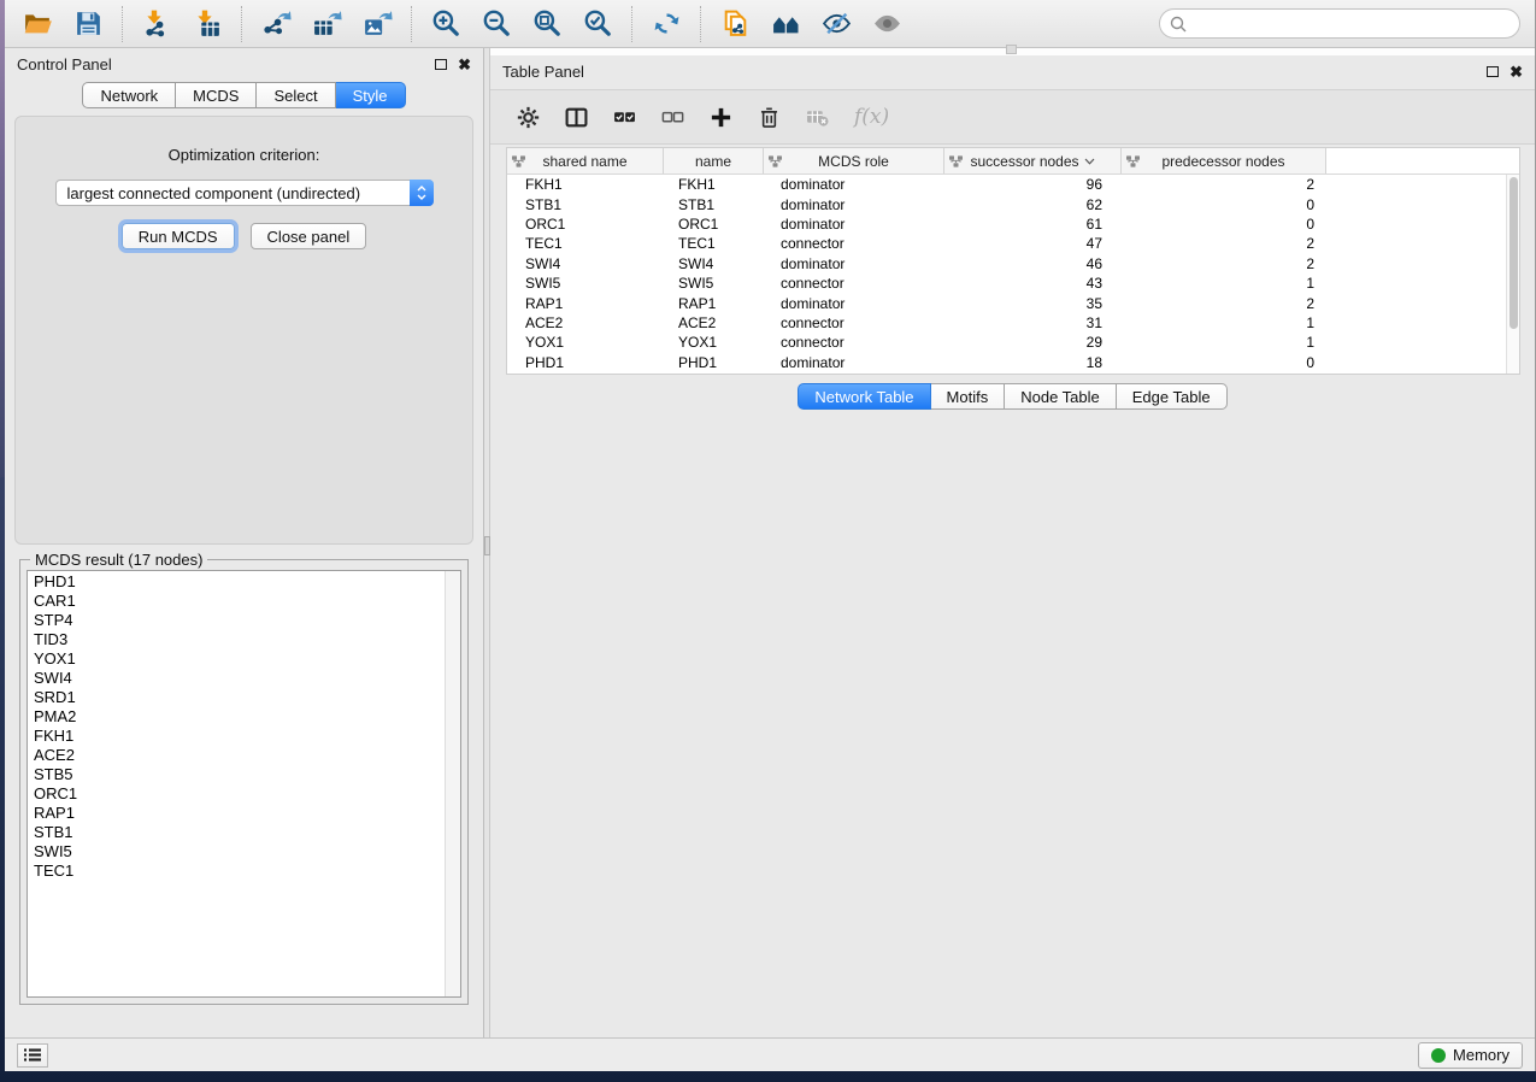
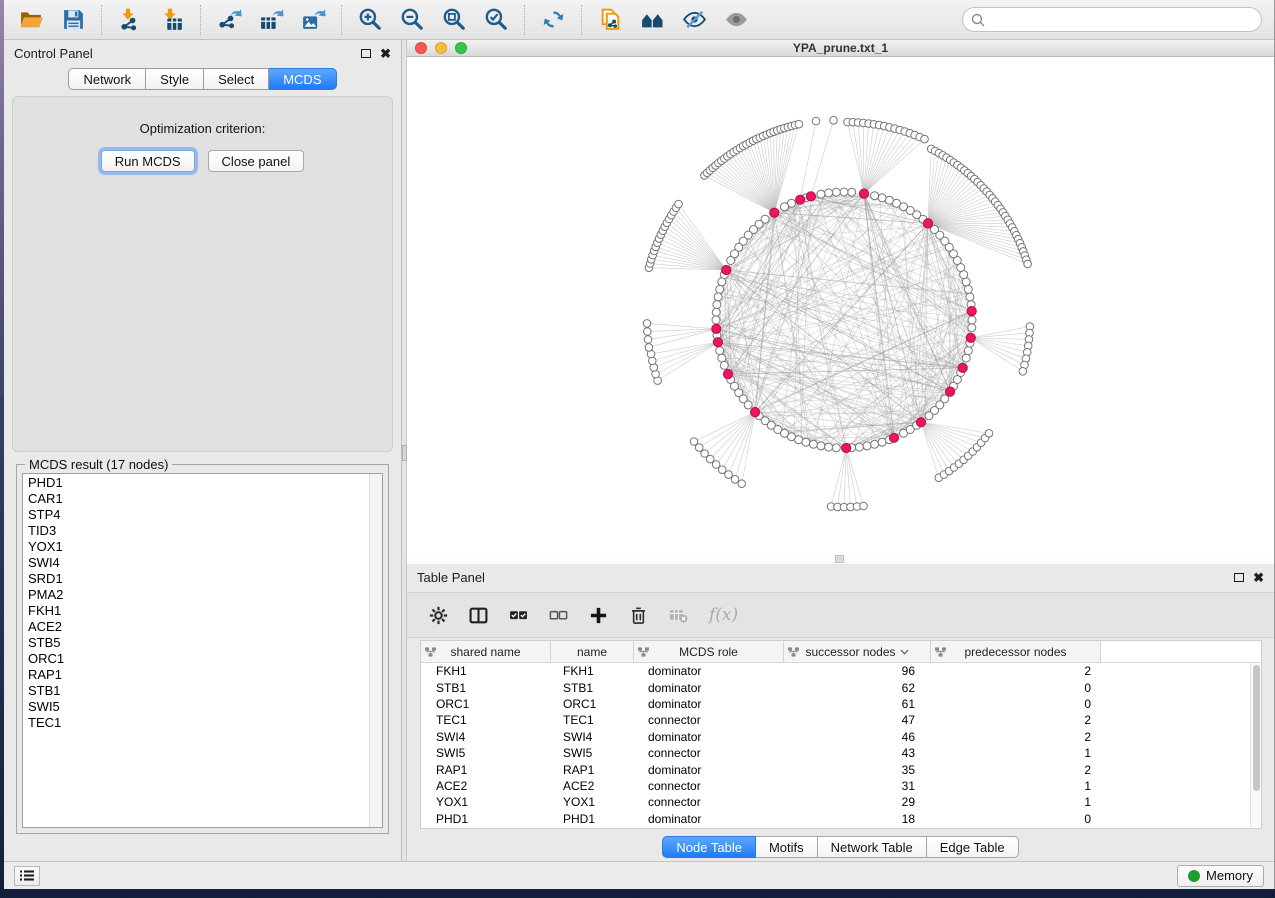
  Control Panel
  ✖
  Network
- MCDS
+ Style
  Select
- Style
+ MCDS
  Optimization criterion:
- largest connected component (undirected)
  Run MCDS
  Close panel
  MCDS result (17 nodes)
  PHD1
  CAR1
  STP4
  TID3
  YOX1
  SWI4
  SRD1
  PMA2
  FKH1
  ACE2
  STB5
  ORC1
  RAP1
  STB1
  SWI5
  TEC1
+ YPA_prune.txt_1
  Table Panel
  ✖
  f(x)
  shared name
  name
  MCDS role
  successor nodes
  predecessor nodes
  FKH1
  FKH1
  dominator
  96
  2
  STB1
  STB1
  dominator
  62
  0
  ORC1
  ORC1
  dominator
  61
  0
  TEC1
  TEC1
  connector
  47
  2
  SWI4
  SWI4
  dominator
  46
  2
  SWI5
  SWI5
  connector
  43
  1
  RAP1
  RAP1
  dominator
  35
  2
  ACE2
  ACE2
  connector
  31
  1
  YOX1
  YOX1
  connector
  29
  1
  PHD1
  PHD1
  dominator
  18
  0
- Network Table
+ Node Table
  Motifs
- Node Table
+ Network Table
  Edge Table
  Memory
